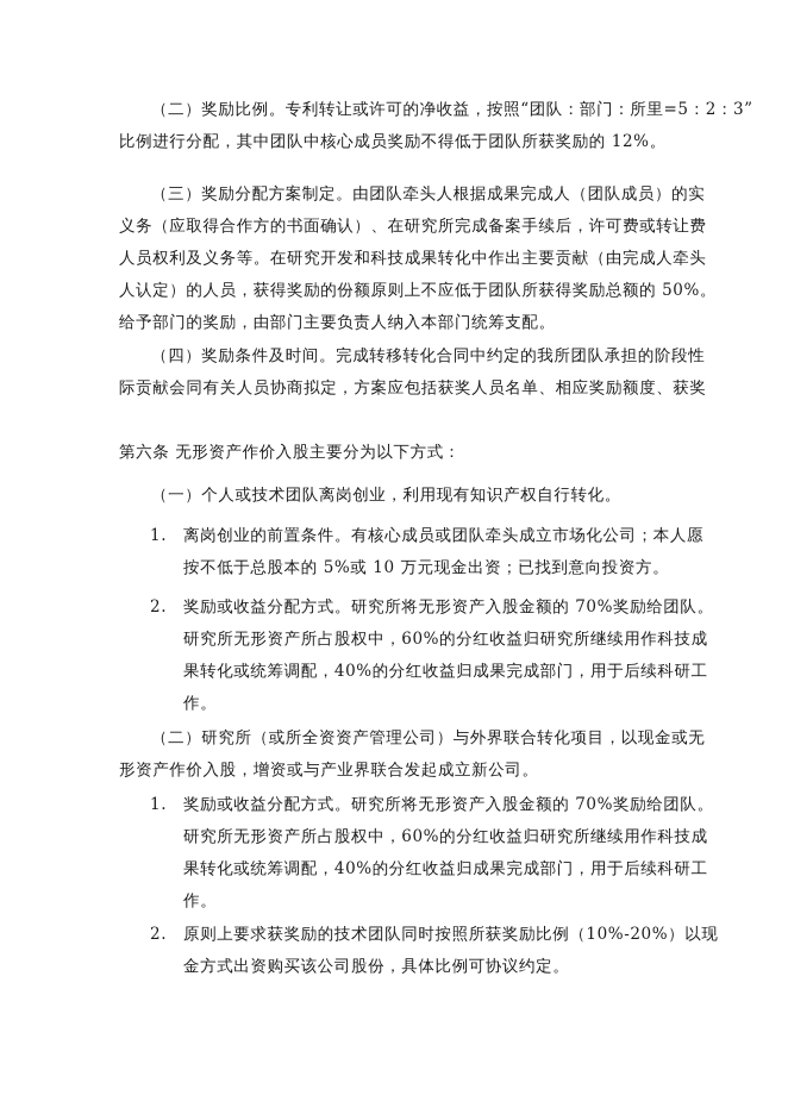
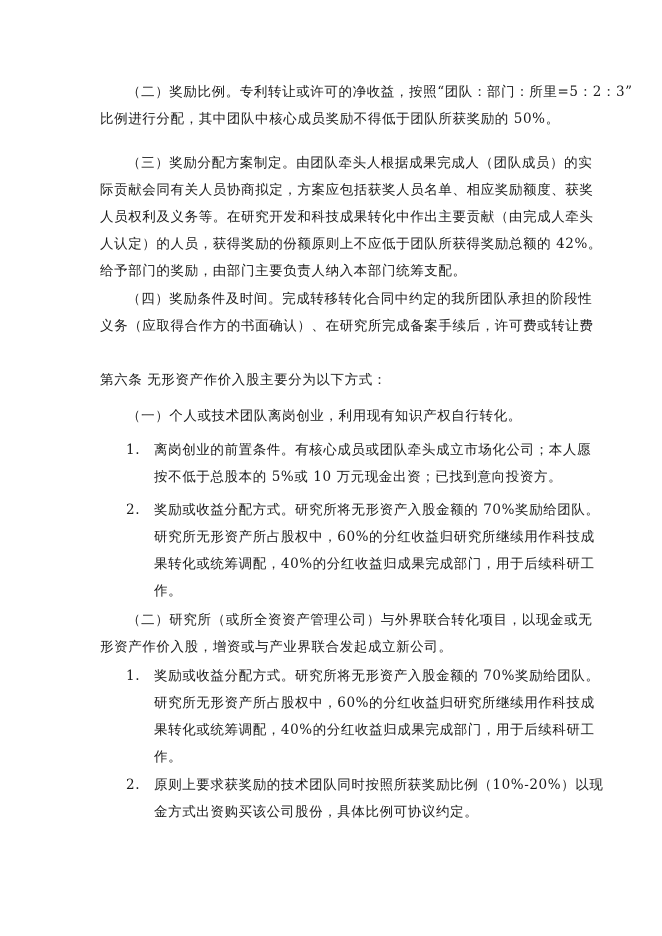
  （二）奖励比例。专利转让或许可的净收益，按照“团队：部门：所里=5：2：3”
- 比例进行分配，其中团队中核心成员奖励不得低于团队所获奖励的 12%。
+ 比例进行分配，其中团队中核心成员奖励不得低于团队所获奖励的 50%。
  （三）奖励分配方案制定。由团队牵头人根据成果完成人（团队成员）的实
- 义务（应取得合作方的书面确认）、在研究所完成备案手续后，许可费或转让费
+ 际贡献会同有关人员协商拟定，方案应包括获奖人员名单、相应奖励额度、获奖
  人员权利及义务等。在研究开发和科技成果转化中作出主要贡献（由完成人牵头
- 人认定）的人员，获得奖励的份额原则上不应低于团队所获得奖励总额的 50%。
+ 人认定）的人员，获得奖励的份额原则上不应低于团队所获得奖励总额的 42%。
  给予部门的奖励，由部门主要负责人纳入本部门统筹支配。
  （四）奖励条件及时间。完成转移转化合同中约定的我所团队承担的阶段性
- 际贡献会同有关人员协商拟定，方案应包括获奖人员名单、相应奖励额度、获奖
+ 义务（应取得合作方的书面确认）、在研究所完成备案手续后，许可费或转让费
  第六条 无形资产作价入股主要分为以下方式：
  （一）个人或技术团队离岗创业，利用现有知识产权自行转化。
  1.
  离岗创业的前置条件。有核心成员或团队牵头成立市场化公司；本人愿
  按不低于总股本的 5%或 10 万元现金出资；已找到意向投资方。
  2.
  奖励或收益分配方式。研究所将无形资产入股金额的 70%奖励给团队。
  研究所无形资产所占股权中，60%的分红收益归研究所继续用作科技成
  果转化或统筹调配，40%的分红收益归成果完成部门，用于后续科研工
  作。
  （二）研究所（或所全资资产管理公司）与外界联合转化项目，以现金或无
  形资产作价入股，增资或与产业界联合发起成立新公司。
  1.
  奖励或收益分配方式。研究所将无形资产入股金额的 70%奖励给团队。
  研究所无形资产所占股权中，60%的分红收益归研究所继续用作科技成
  果转化或统筹调配，40%的分红收益归成果完成部门，用于后续科研工
  作。
  2.
  原则上要求获奖励的技术团队同时按照所获奖励比例（10%-20%）以现
  金方式出资购买该公司股份，具体比例可协议约定。
